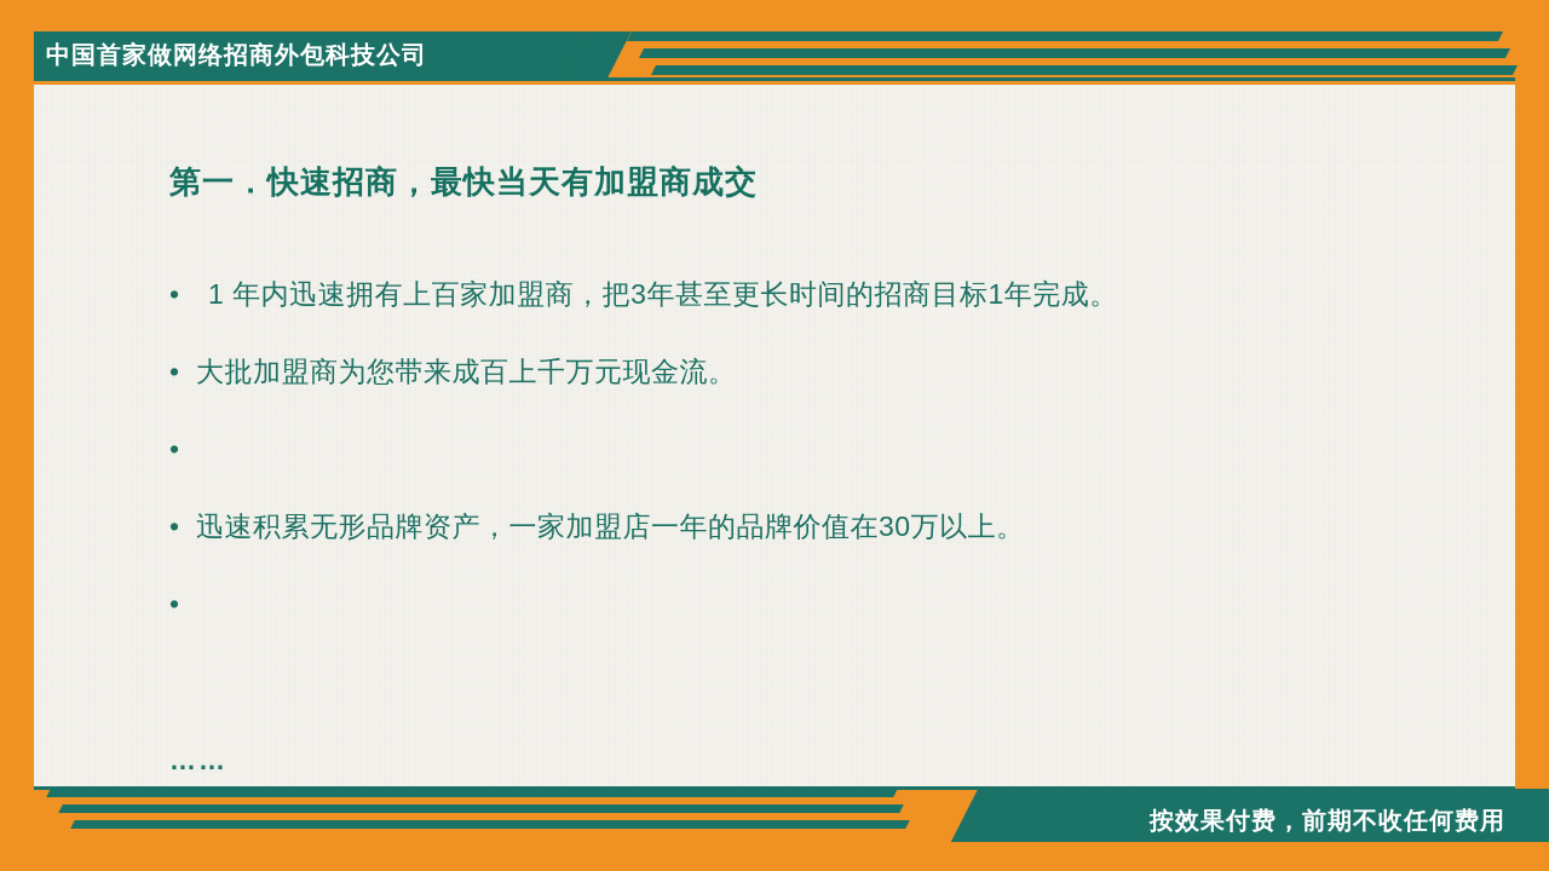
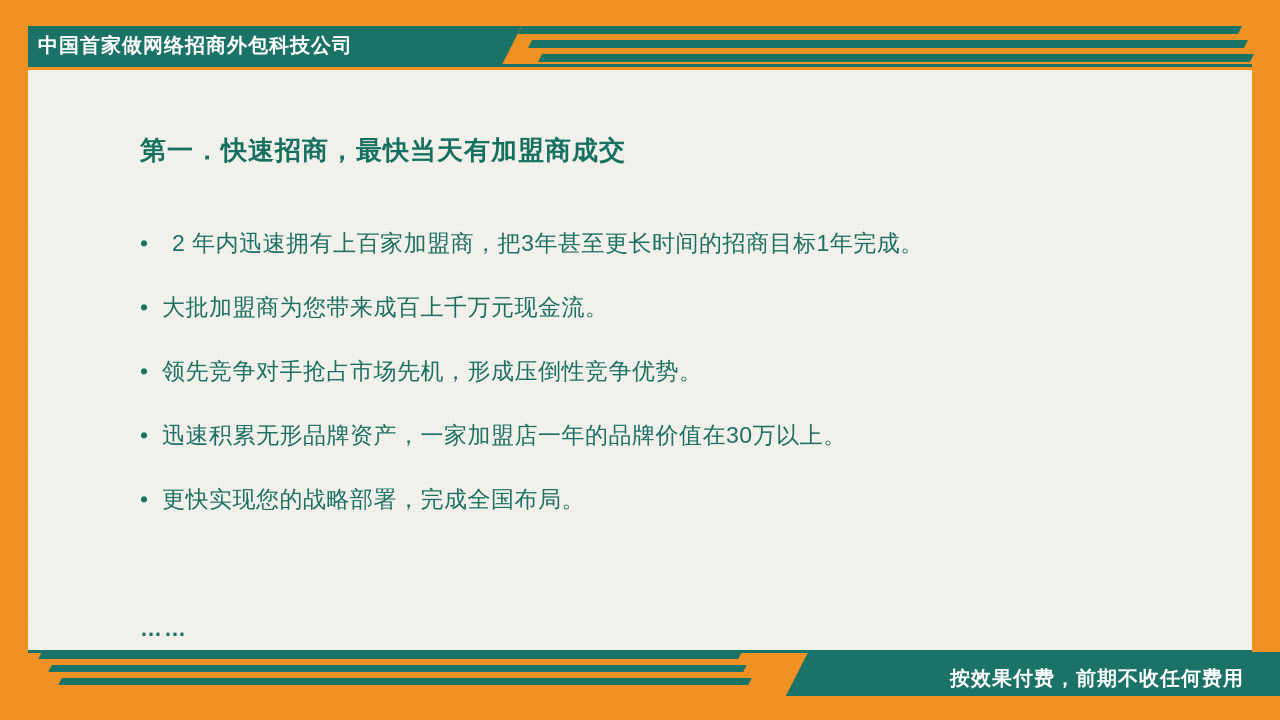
  中国首家做网络招商外包科技公司
  第一．快速招商，最快当天有加盟商成交
  •
- 1 年内迅速拥有上百家加盟商，把3年甚至更长时间的招商目标1年完成。
+ 2 年内迅速拥有上百家加盟商，把3年甚至更长时间的招商目标1年完成。
  •
  大批加盟商为您带来成百上千万元现金流。
  •
+ 领先竞争对手抢占市场先机，形成压倒性竞争优势。
  •
  迅速积累无形品牌资产，一家加盟店一年的品牌价值在30万以上。
  •
+ 更快实现您的战略部署，完成全国布局。
  ……
  按效果付费，前期不收任何费用
